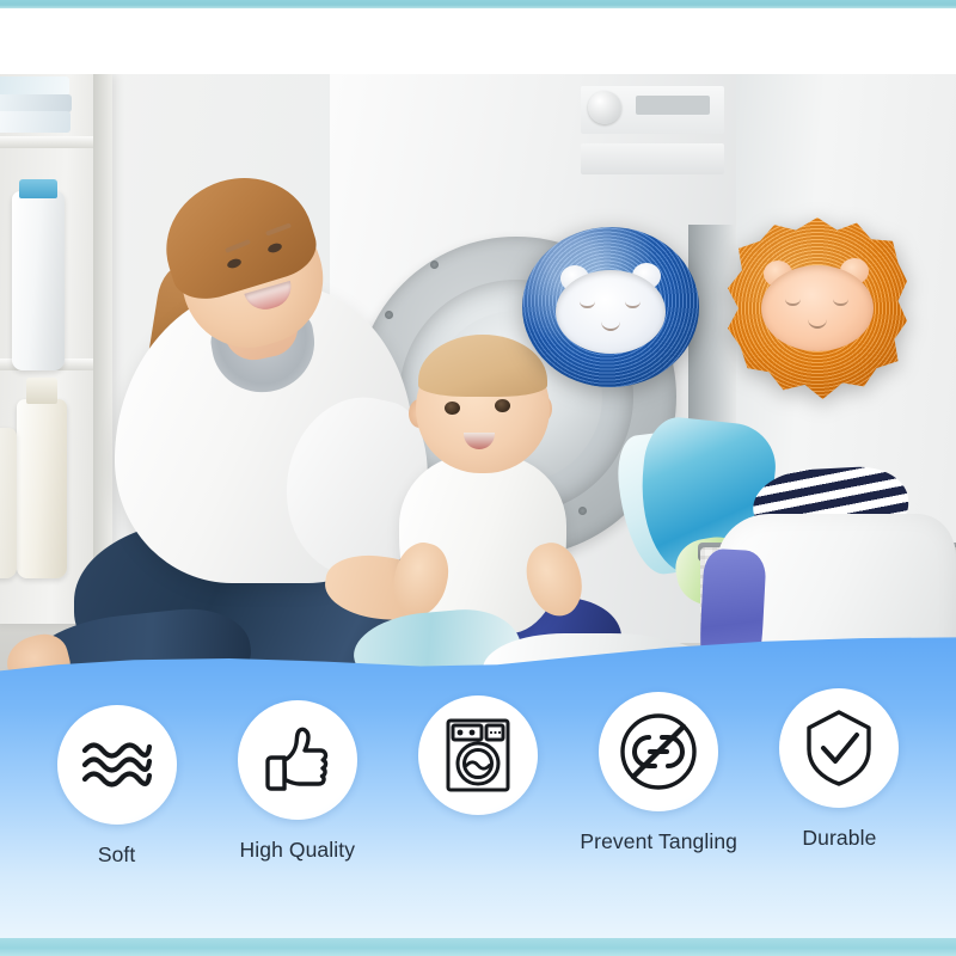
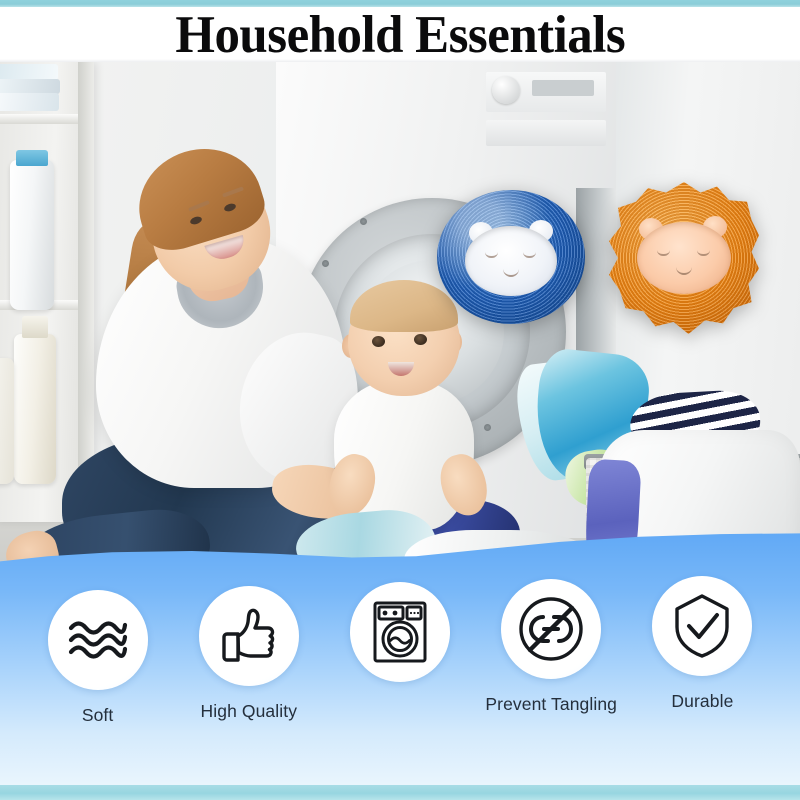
+ Household Essentials
  Soft
  High Quality
  Prevent Tangling
  Durable
